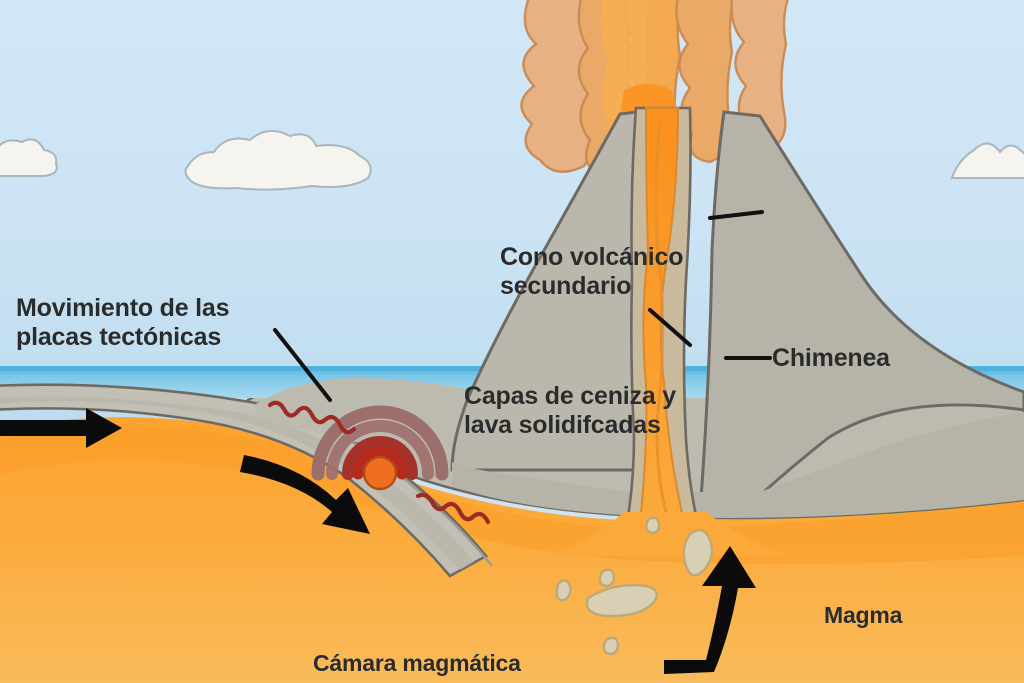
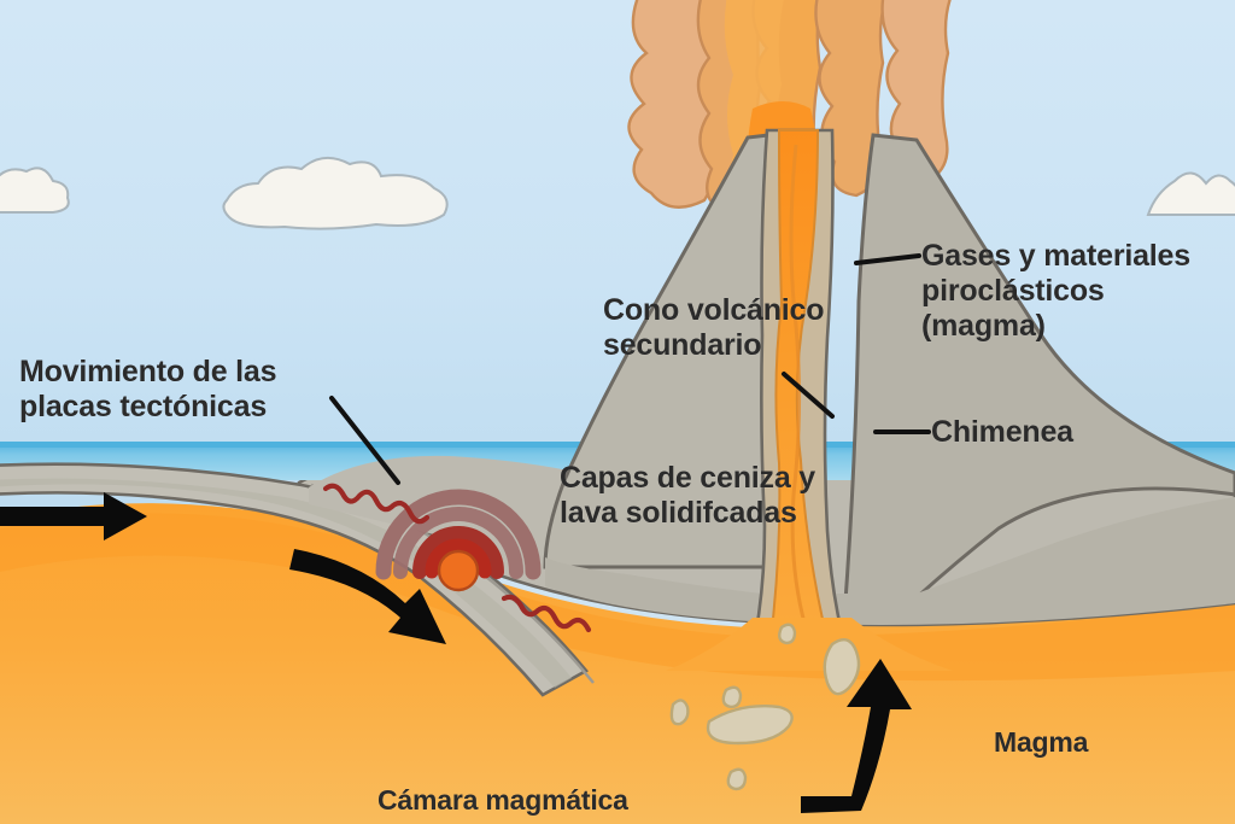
  Movimiento de las
  placas tectónicas
  Cono volcánico
  secundario
+ Gases y materiales
+ piroclásticos (magma)
  Chimenea
  Capas de ceniza y
  lava solidifcadas
  Magma
  Cámara magmática
